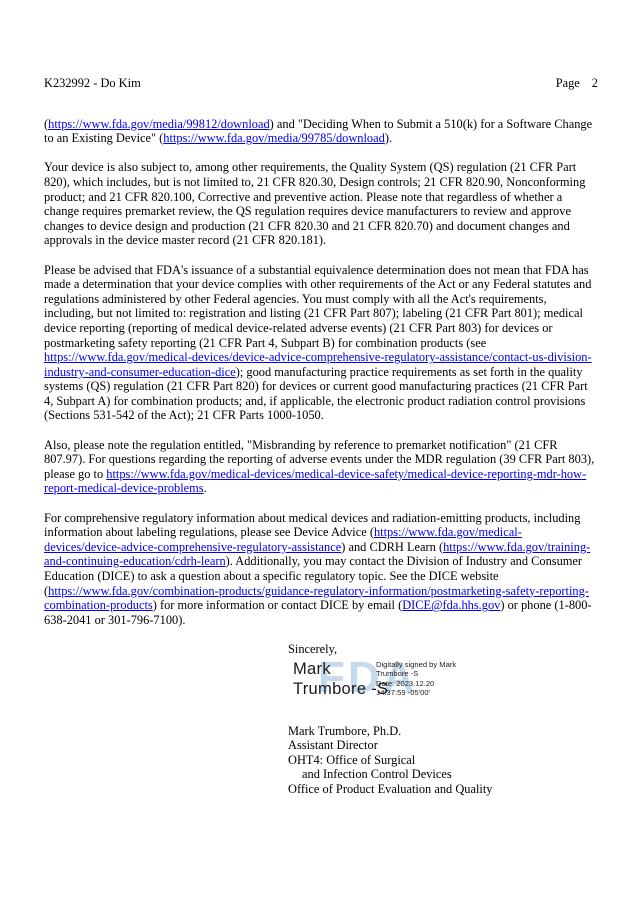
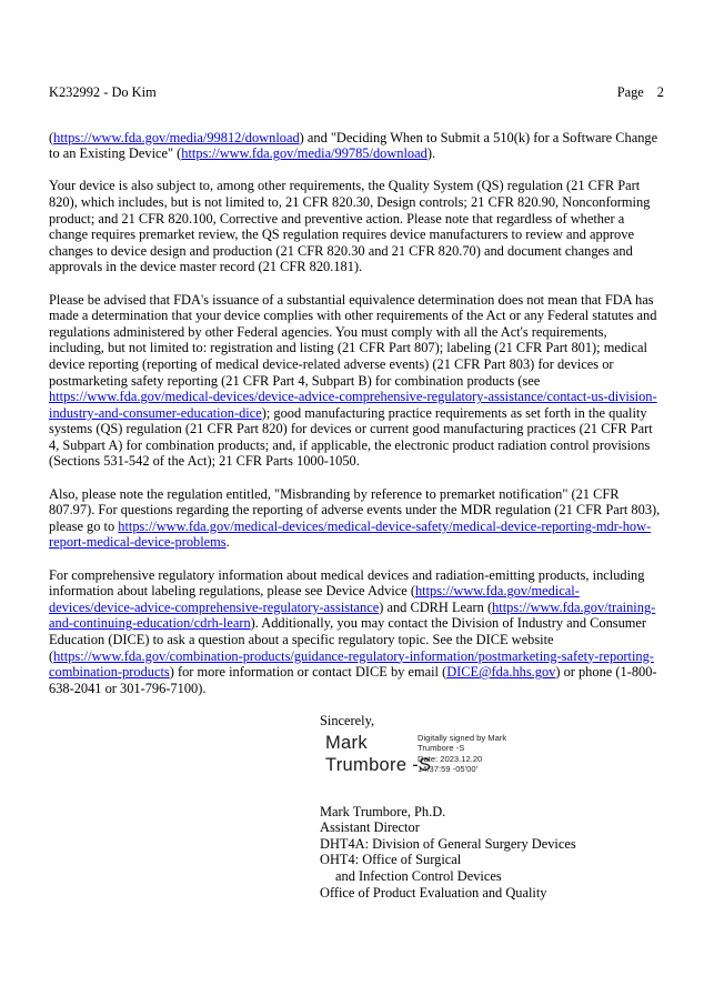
  K232992 - Do Kim
  Page
  2
  (https://www.fda.gov/media/99812/download) and "Deciding When to Submit a 510(k) for a Software Change to an Existing Device" (https://www.fda.gov/media/99785/download).
  Your device is also subject to, among other requirements, the Quality System (QS) regulation (21 CFR Part 820), which includes, but is not limited to, 21 CFR 820.30, Design controls; 21 CFR 820.90, Nonconforming product; and 21 CFR 820.100, Corrective and preventive action. Please note that regardless of whether a change requires premarket review, the QS regulation requires device manufacturers to review and approve changes to device design and production (21 CFR 820.30 and 21 CFR 820.70) and document changes and approvals in the device master record (21 CFR 820.181).
  Please be advised that FDA's issuance of a substantial equivalence determination does not mean that FDA has made a determination that your device complies with other requirements of the Act or any Federal statutes and regulations administered by other Federal agencies. You must comply with all the Act's requirements, including, but not limited to: registration and listing (21 CFR Part 807); labeling (21 CFR Part 801); medical device reporting (reporting of medical device-related adverse events) (21 CFR Part 803) for devices or postmarketing safety reporting (21 CFR Part 4, Subpart B) for combination products (see https://www.fda.gov/medical-devices/device-advice-comprehensive-regulatory-assistance/contact-us-division-industry-and-consumer-education-dice); good manufacturing practice requirements as set forth in the quality systems (QS) regulation (21 CFR Part 820) for devices or current good manufacturing practices (21 CFR Part 4, Subpart A) for combination products; and, if applicable, the electronic product radiation control provisions (Sections 531-542 of the Act); 21 CFR Parts 1000-1050.
- Also, please note the regulation entitled, "Misbranding by reference to premarket notification" (21 CFR 807.97). For questions regarding the reporting of adverse events under the MDR regulation (39 CFR Part 803), please go to https://www.fda.gov/medical-devices/medical-device-safety/medical-device-reporting-mdr-how-report-medical-device-problems.
+ Also, please note the regulation entitled, "Misbranding by reference to premarket notification" (21 CFR 807.97). For questions regarding the reporting of adverse events under the MDR regulation (21 CFR Part 803), please go to https://www.fda.gov/medical-devices/medical-device-safety/medical-device-reporting-mdr-how-report-medical-device-problems.
  For comprehensive regulatory information about medical devices and radiation-emitting products, including information about labeling regulations, please see Device Advice (https://www.fda.gov/medical-devices/device-advice-comprehensive-regulatory-assistance) and CDRH Learn (https://www.fda.gov/training-and-continuing-education/cdrh-learn). Additionally, you may contact the Division of Industry and Consumer Education (DICE) to ask a question about a specific regulatory topic. See the DICE website (https://www.fda.gov/combination-products/guidance-regulatory-information/postmarketing-safety-reporting-combination-products) for more information or contact DICE by email (DICE@fda.hhs.gov) or phone (1-800-638-2041 or 301-796-7100).
  Sincerely,
- FDA
  Mark
  Trumbore -S
  Digitally signed by Mark
  Trumbore -S
  Date: 2023.12.20
  14:37:59 -05'00'
  Mark Trumbore, Ph.D.
  Assistant Director
+ DHT4A: Division of General Surgery Devices
  OHT4: Office of Surgical
  and Infection Control Devices
  Office of Product Evaluation and Quality
